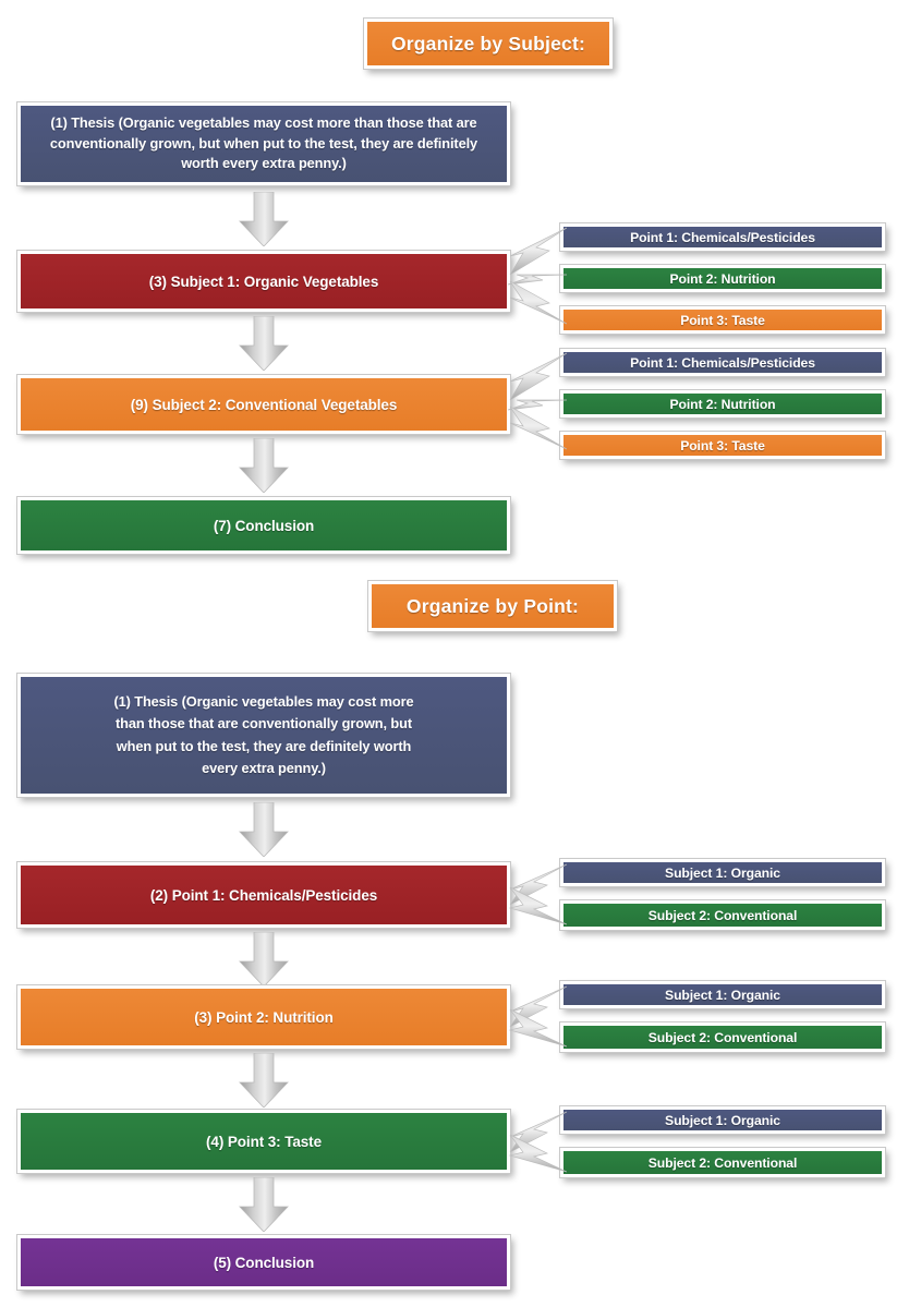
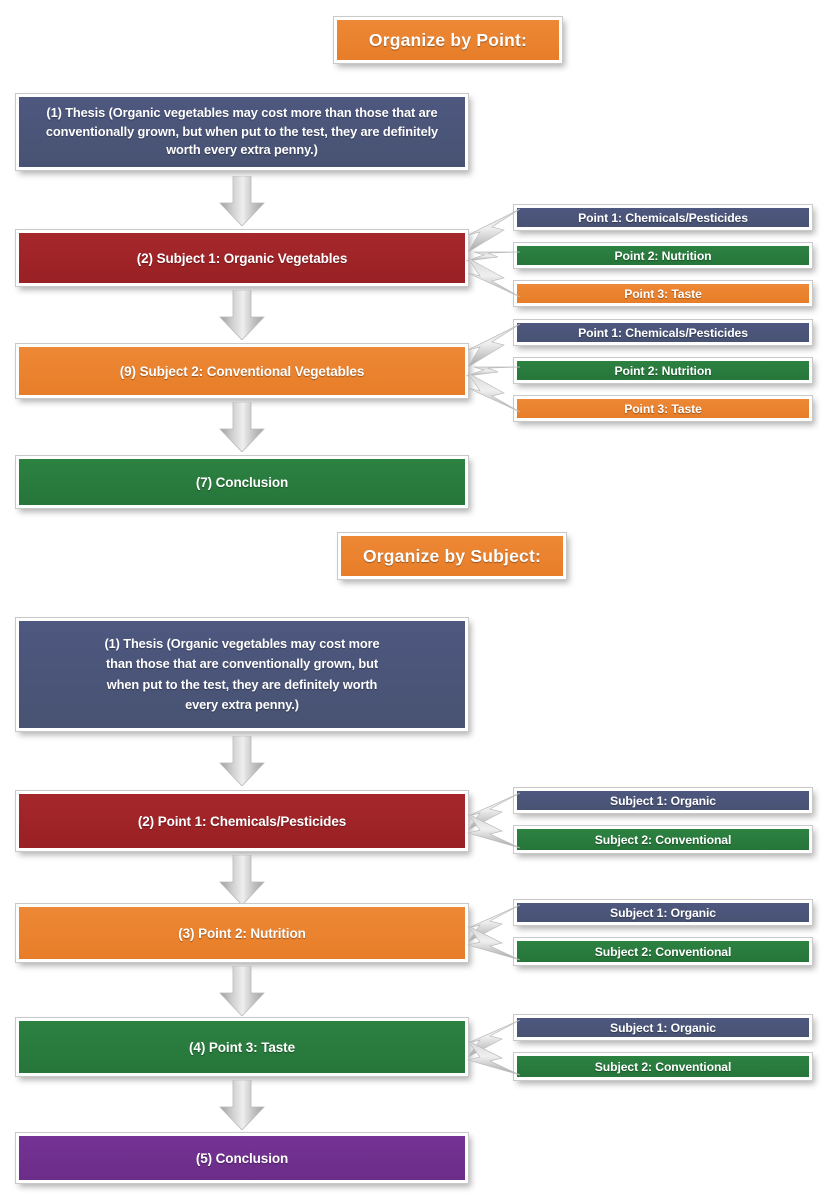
- Organize by Subject:
+ Organize by Point:
  (1) Thesis (Organic vegetables may cost more than those that are conventionally grown, but when put to the test, they are definitely worth every extra penny.)
- (3) Subject 1: Organic Vegetables
+ (2) Subject 1: Organic Vegetables
  Point 1: Chemicals/Pesticides
  Point 2: Nutrition
  Point 3: Taste
  (9) Subject 2: Conventional Vegetables
  Point 1: Chemicals/Pesticides
  Point 2: Nutrition
  Point 3: Taste
  (7) Conclusion
- Organize by Point:
+ Organize by Subject:
  (1) Thesis (Organic vegetables may cost more than those that are conventionally grown, but when put to the test, they are definitely worth every extra penny.)
  (2) Point 1: Chemicals/Pesticides
  Subject 1: Organic
  Subject 2: Conventional
  (3) Point 2: Nutrition
  Subject 1: Organic
  Subject 2: Conventional
  (4) Point 3: Taste
  Subject 1: Organic
  Subject 2: Conventional
  (5) Conclusion
